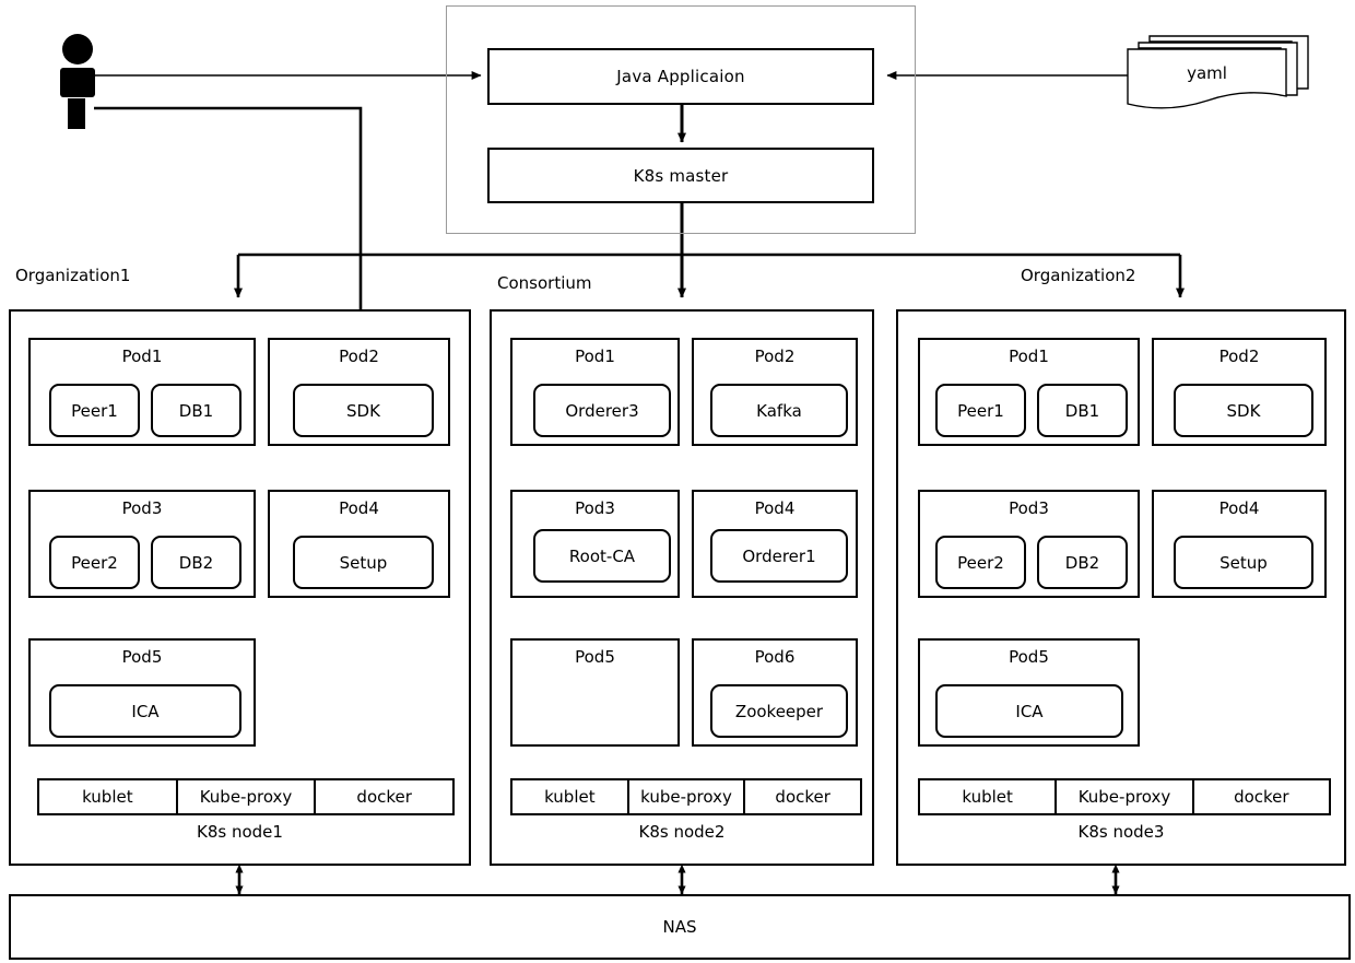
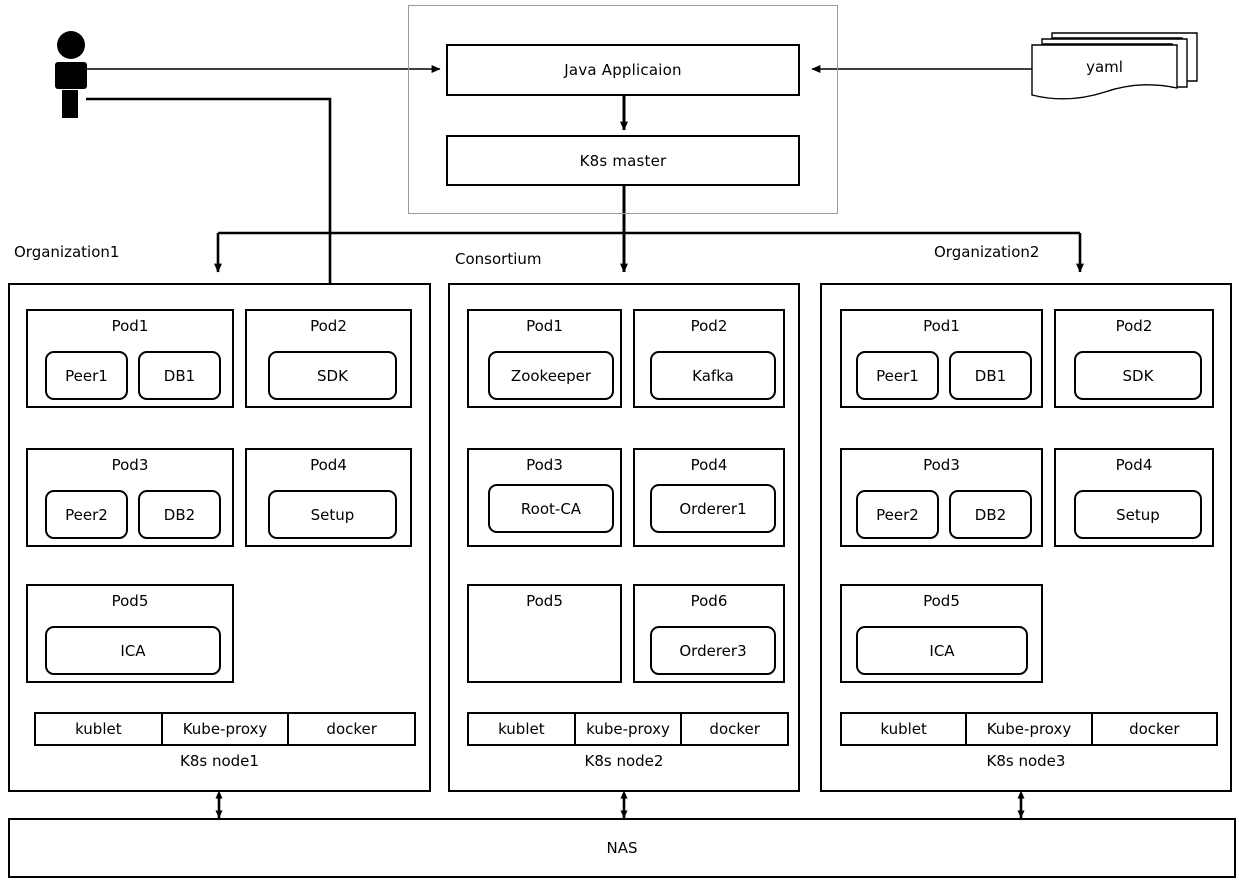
  Java Applicaion
  K8s master
  yaml
  Organization1
  Pod1
  Peer1
  DB1
  Pod2
  SDK
  Pod3
  Peer2
  DB2
  Pod4
  Setup
  Pod5
  ICA
  kublet
  Kube-proxy
  docker
  K8s node1
  Consortium
  Pod1
- Orderer3
+ Zookeeper
  Pod2
  Kafka
  Pod3
  Root-CA
  Pod4
  Orderer1
  Pod5
  Pod6
- Zookeeper
+ Orderer3
  kublet
  kube-proxy
  docker
  K8s node2
  Organization2
  Pod1
  Peer1
  DB1
  Pod2
  SDK
  Pod3
  Peer2
  DB2
  Pod4
  Setup
  Pod5
  ICA
  kublet
  Kube-proxy
  docker
  K8s node3
  NAS
